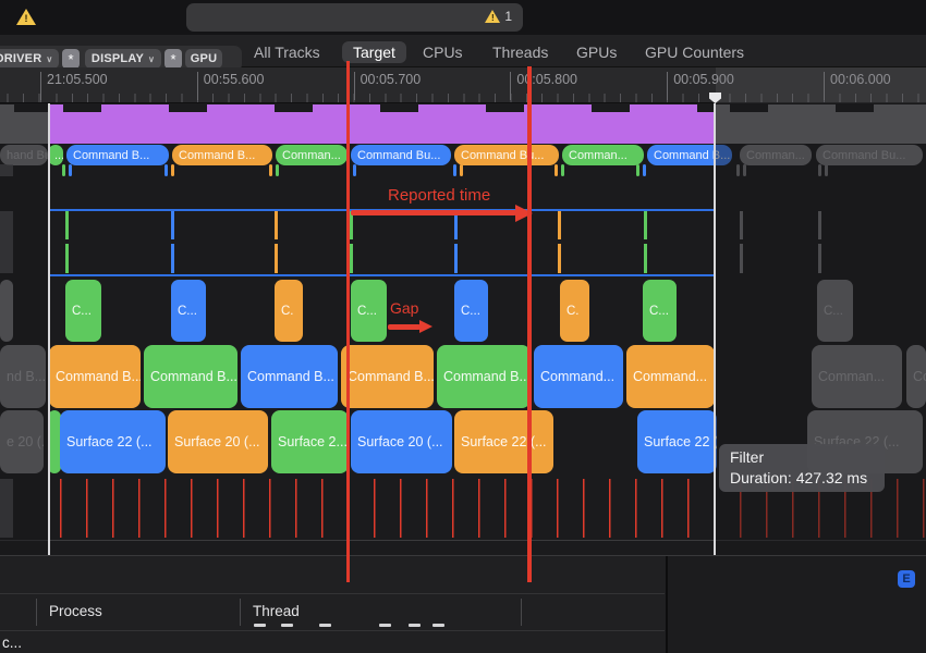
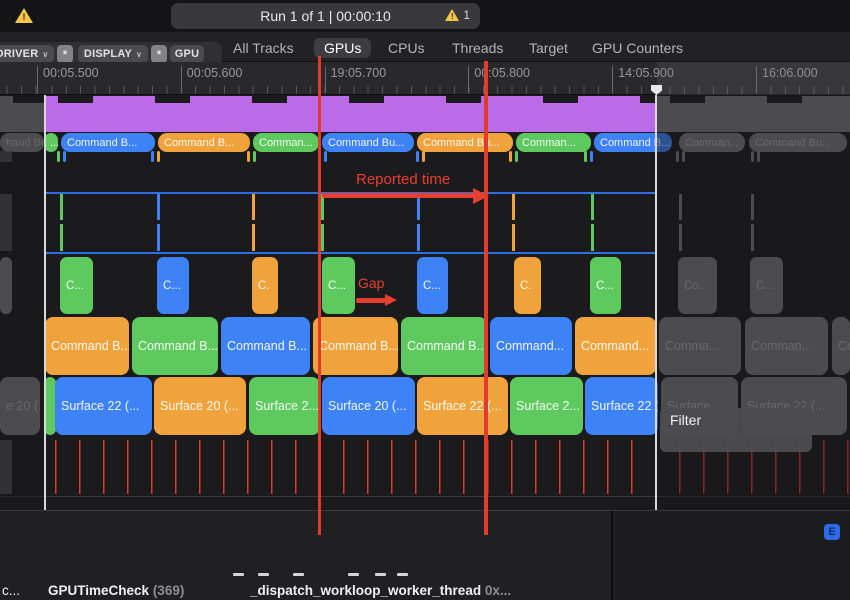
  !
+ Run 1 of 1 | 00:00:10
  !
  1
  RIVER
  ∨
  DISPLAY
  ∨
  GPU
  *
  *
  All Tracks
- Target
+ GPUs
  CPUs
  Threads
- GPUs
+ Target
  GPU Counters
- 21:05.500
+ 00:05.500
- 00:55.600
+ 00:05.600
- 00:05.700
+ 19:05.700
  0:05.800
- 00:05.900
+ 14:05.900
- 00:06.000
+ 16:06.000
  Reported time
  Gap
  Filter
- Duration: 427.32 ms
  ...
  Command B...
  Command B...
  Comman...
  Command Bu...
  Command B...
  Comman...
  Command B...
  Comman...
  Command Bu...
  C...
  C...
  C.
  C...
  C...
  C.
  C...
+ Co...
  C...
- nd B...
  Command B..
  Command B...
  Command B...
  Command B...
  Command B..
  Command...
  Command...
+ Comma...
  Comman...
  e 20 (.
  Surface 22 (...
  Surface 20 (...
  Surface 2..
  Surface 20 (...
  Surface 22 (...
+ Surface 2...
  Surface 22 (
+ Surface...
  Surface 22 (...
- Process
- Thread
  c...
+ GPUTimeCheck (369)
+ _dispatch_workloop_worker_thread 0x...
  E
